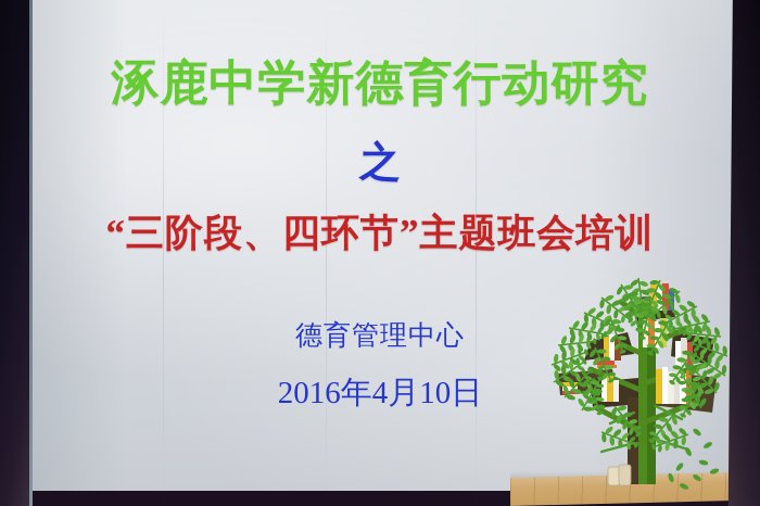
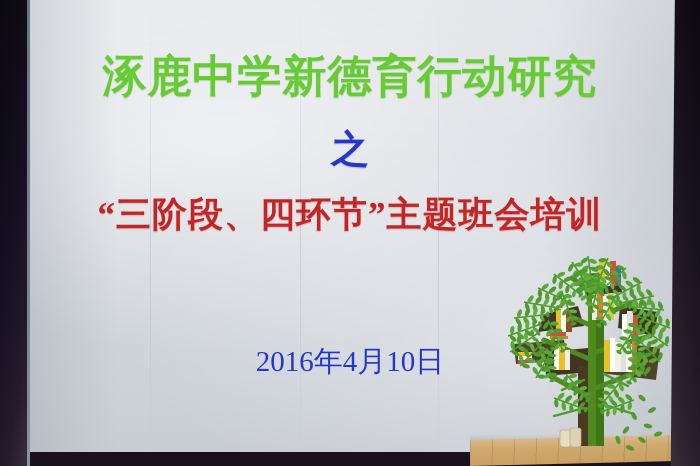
  涿鹿中学新德育行动研究
  之
  “三阶段、四环节”主题班会培训
- 德育管理中心
  2016年4月10日
